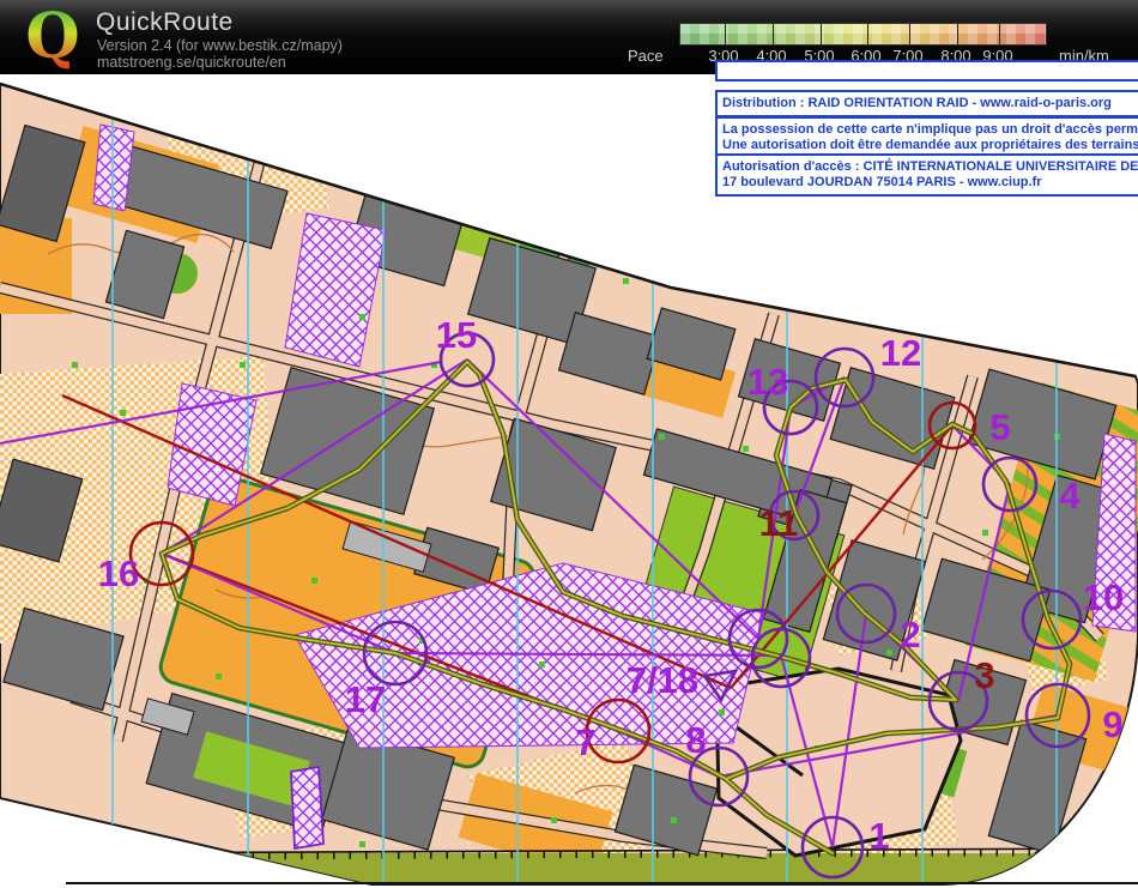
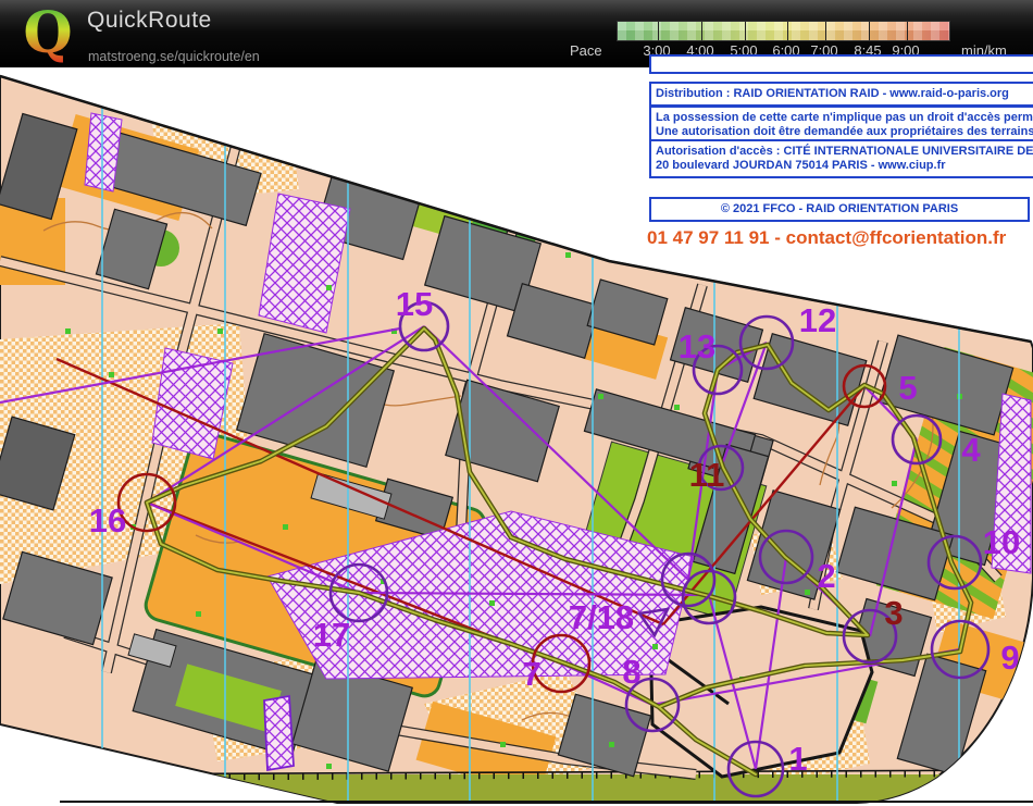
  Q
  QuickRoute
- Version 2.4 (for www.bestik.cz/mapy)
  matstroeng.se/quickroute/en
  Pace
  3:00
  4:00
  5:00
  6:00
  7:00
- 8:00
+ 8:45
  9:00
  min/km
  1
  2
  3
  4
  5
  7
  8
  9
  10
  11
  12
  13
  7/18
  15
  16
  17
  Distribution : RAID ORIENTATION RAID - www.raid-o-paris.org
  La possession de cette carte n'implique pas un droit d'accès perm
  Une autorisation doit être demandée aux propriétaires des terrains
  Autorisation d'accès : CITÉ INTERNATIONALE UNIVERSITAIRE DE
- 17 boulevard JOURDAN 75014 PARIS - www.ciup.fr
+ 20 boulevard JOURDAN 75014 PARIS - www.ciup.fr
+ © 2021 FFCO - RAID ORIENTATION PARIS
+ 01 47 97 11 91 - contact@ffcorientation.fr
